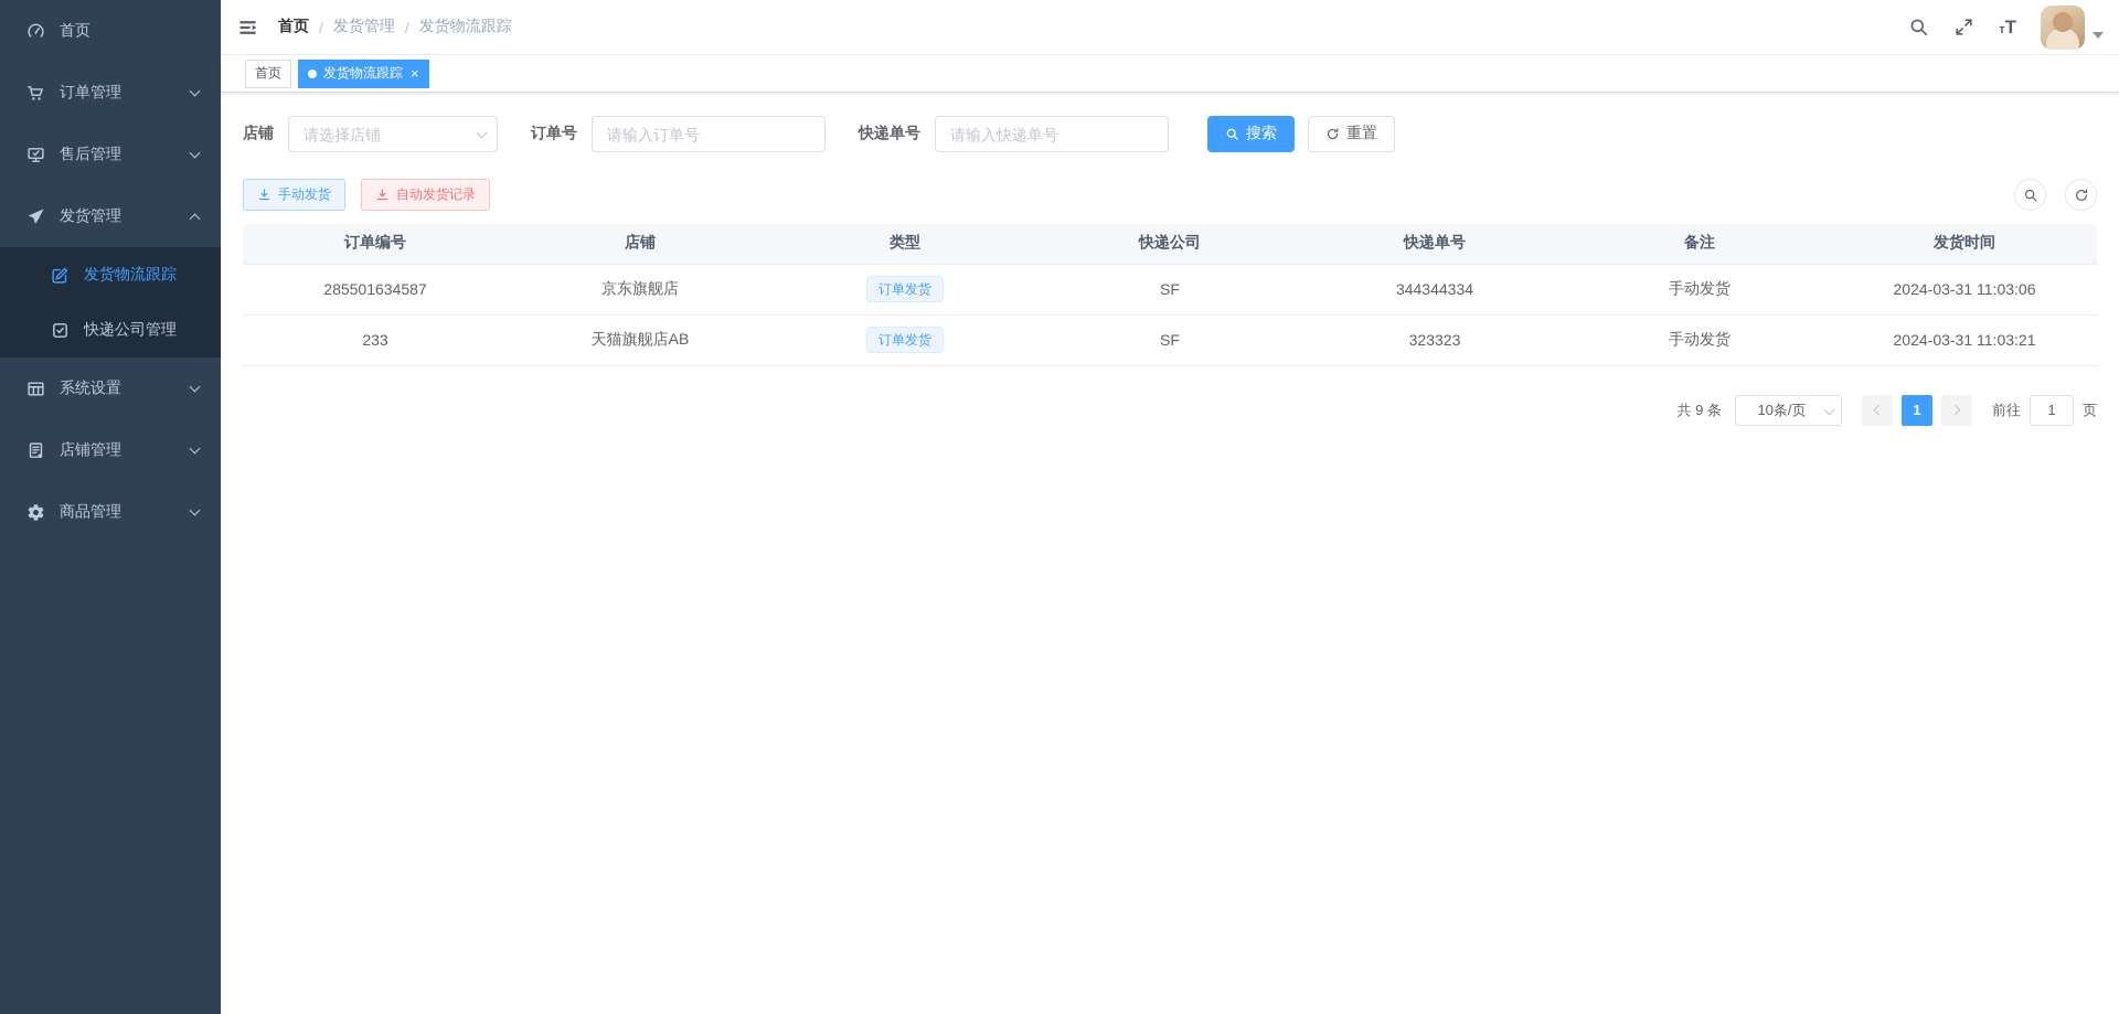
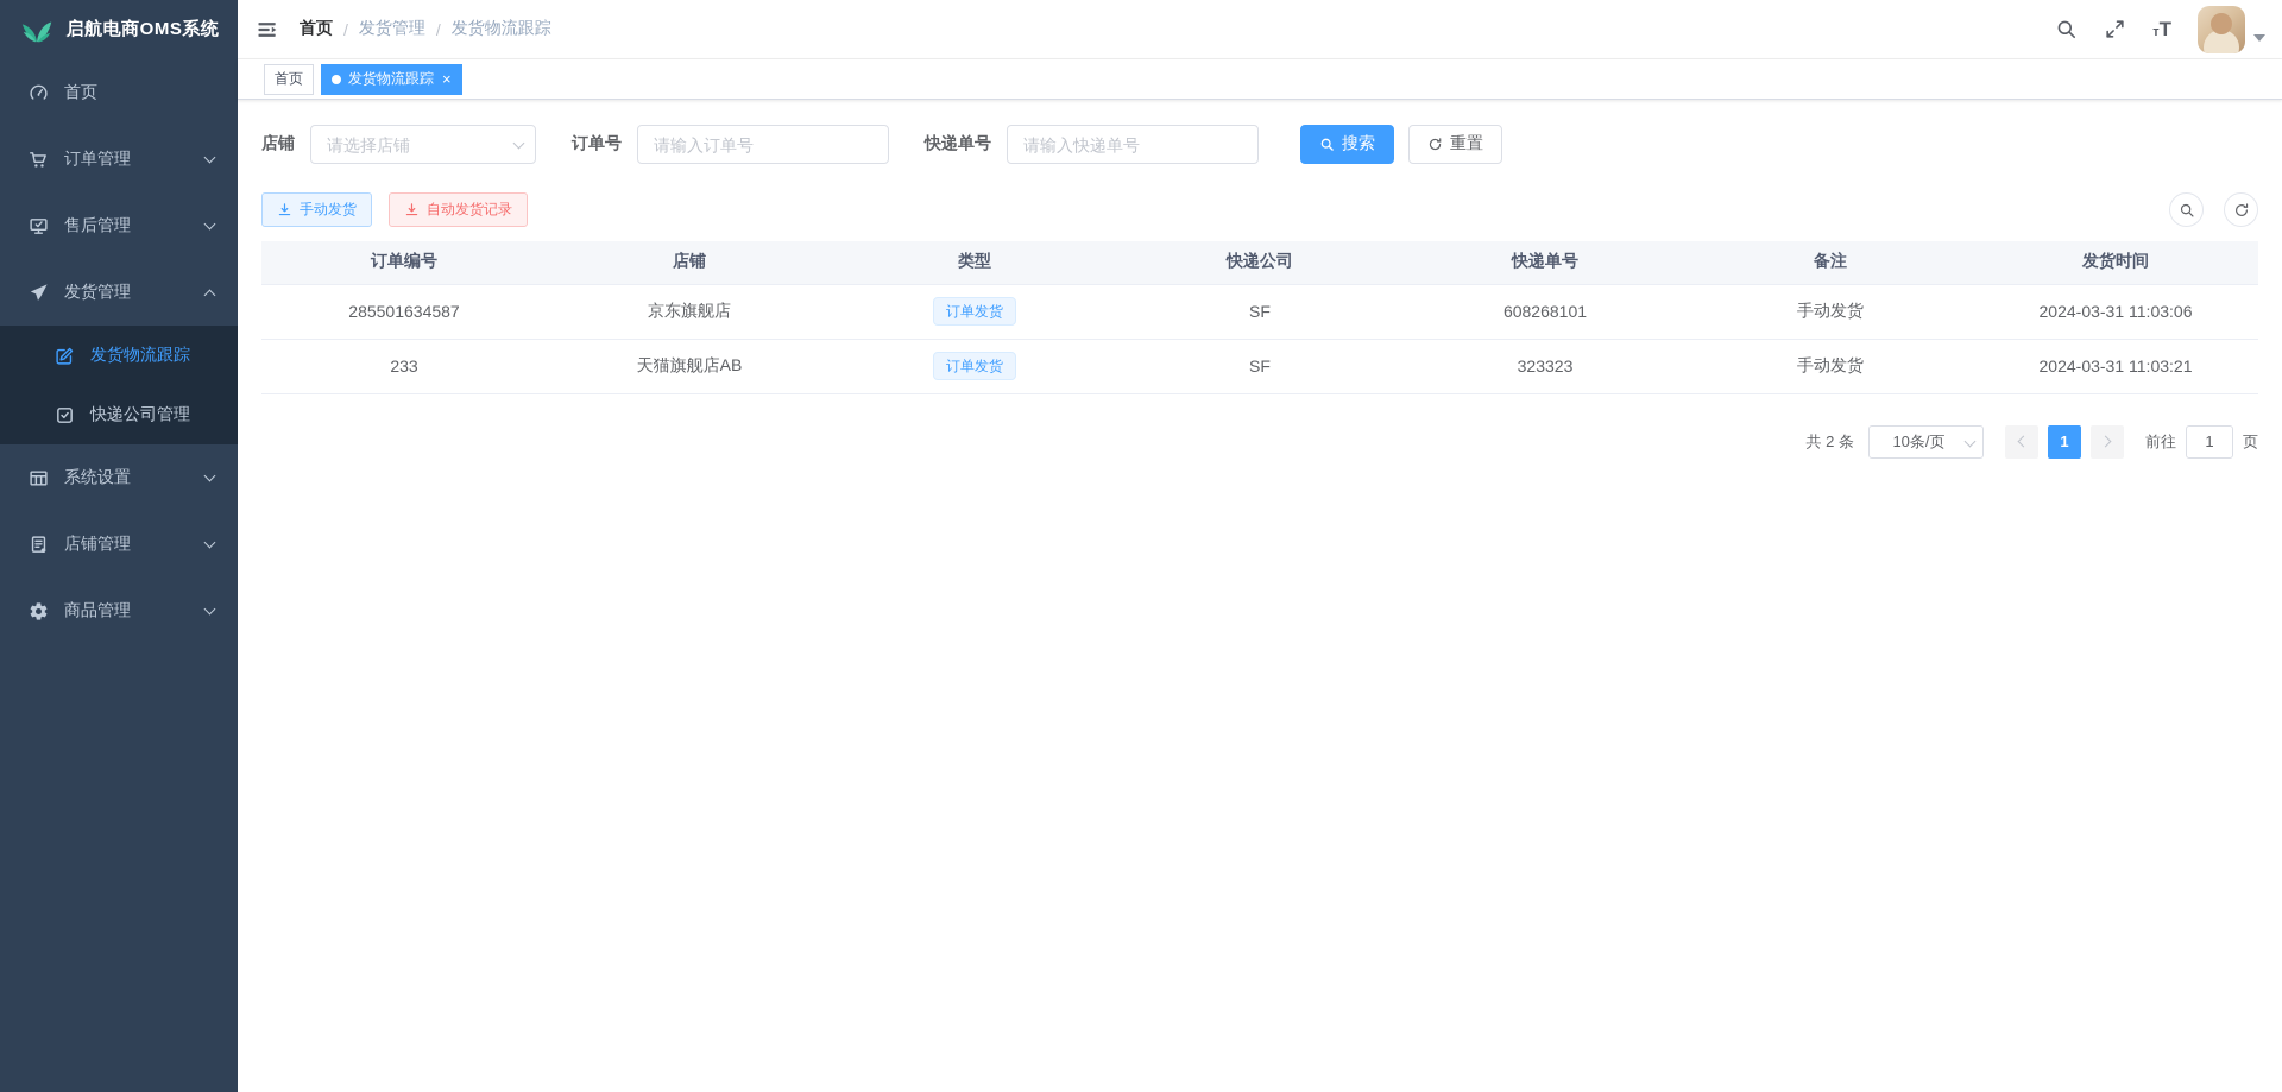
+ 启航电商OMS系统
  首页
  订单管理
  售后管理
  发货管理
  发货物流跟踪
  快递公司管理
  系统设置
  店铺管理
  商品管理
  首页
  /
  发货管理
  /
  发货物流跟踪
  т
  T
  首页
  发货物流跟踪
  ×
  店铺
  请选择店铺
  订单号
  请输入订单号
  快递单号
  请输入快递单号
  搜索
  重置
  手动发货
  自动发货记录
  订单编号	店铺	类型	快递公司	快递单号	备注	发货时间
- 285501634587	京东旗舰店	订单发货	SF	344344334	手动发货	2024-03-31 11:03:06
+ 285501634587	京东旗舰店	订单发货	SF	608268101	手动发货	2024-03-31 11:03:06
  233	天猫旗舰店AB	订单发货	SF	323323	手动发货	2024-03-31 11:03:21
- 共 9 条
+ 共 2 条
  10条/页
  1
  前往
  1
  页
